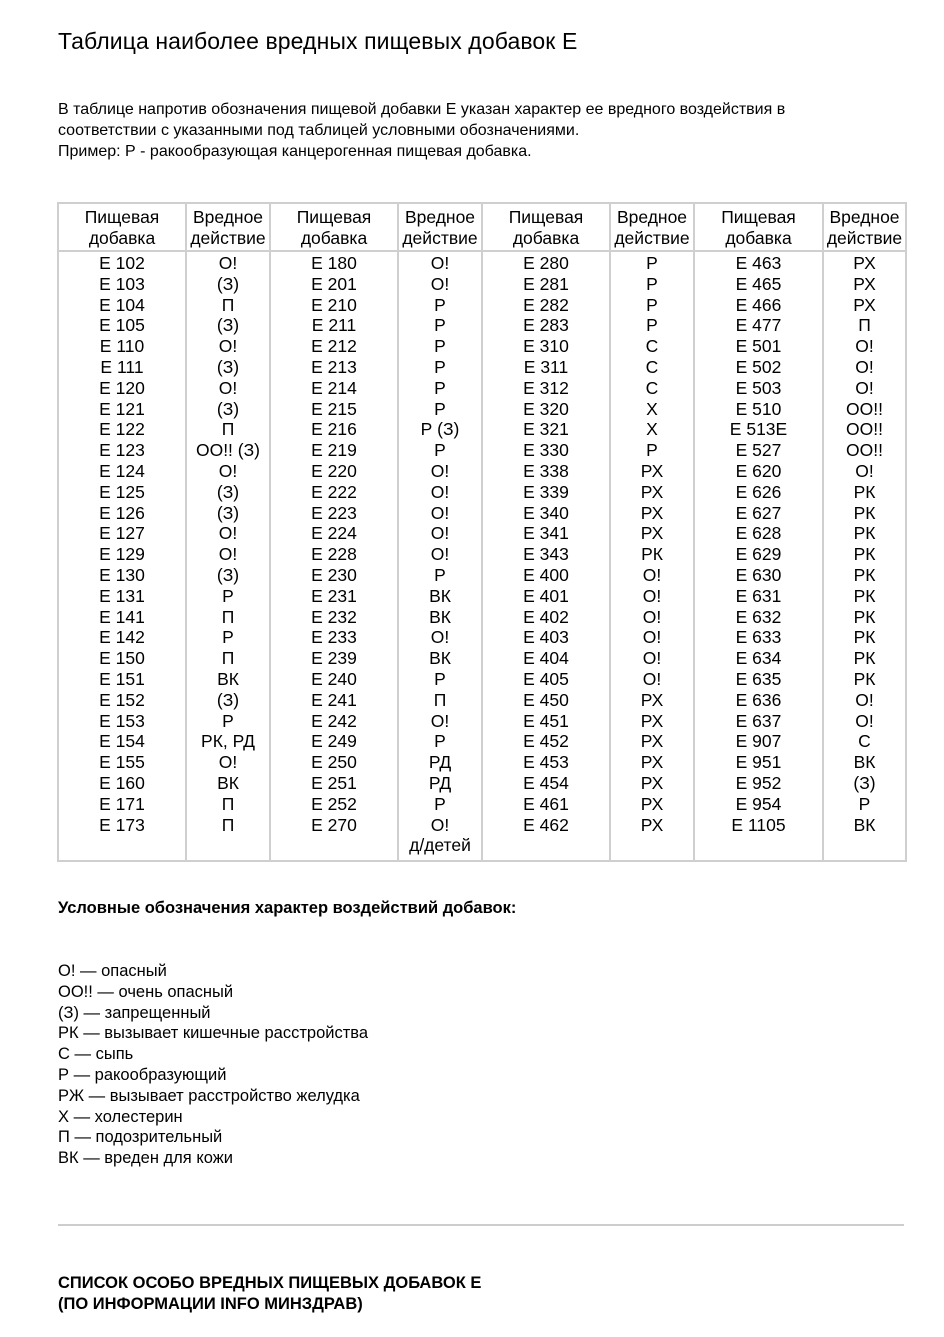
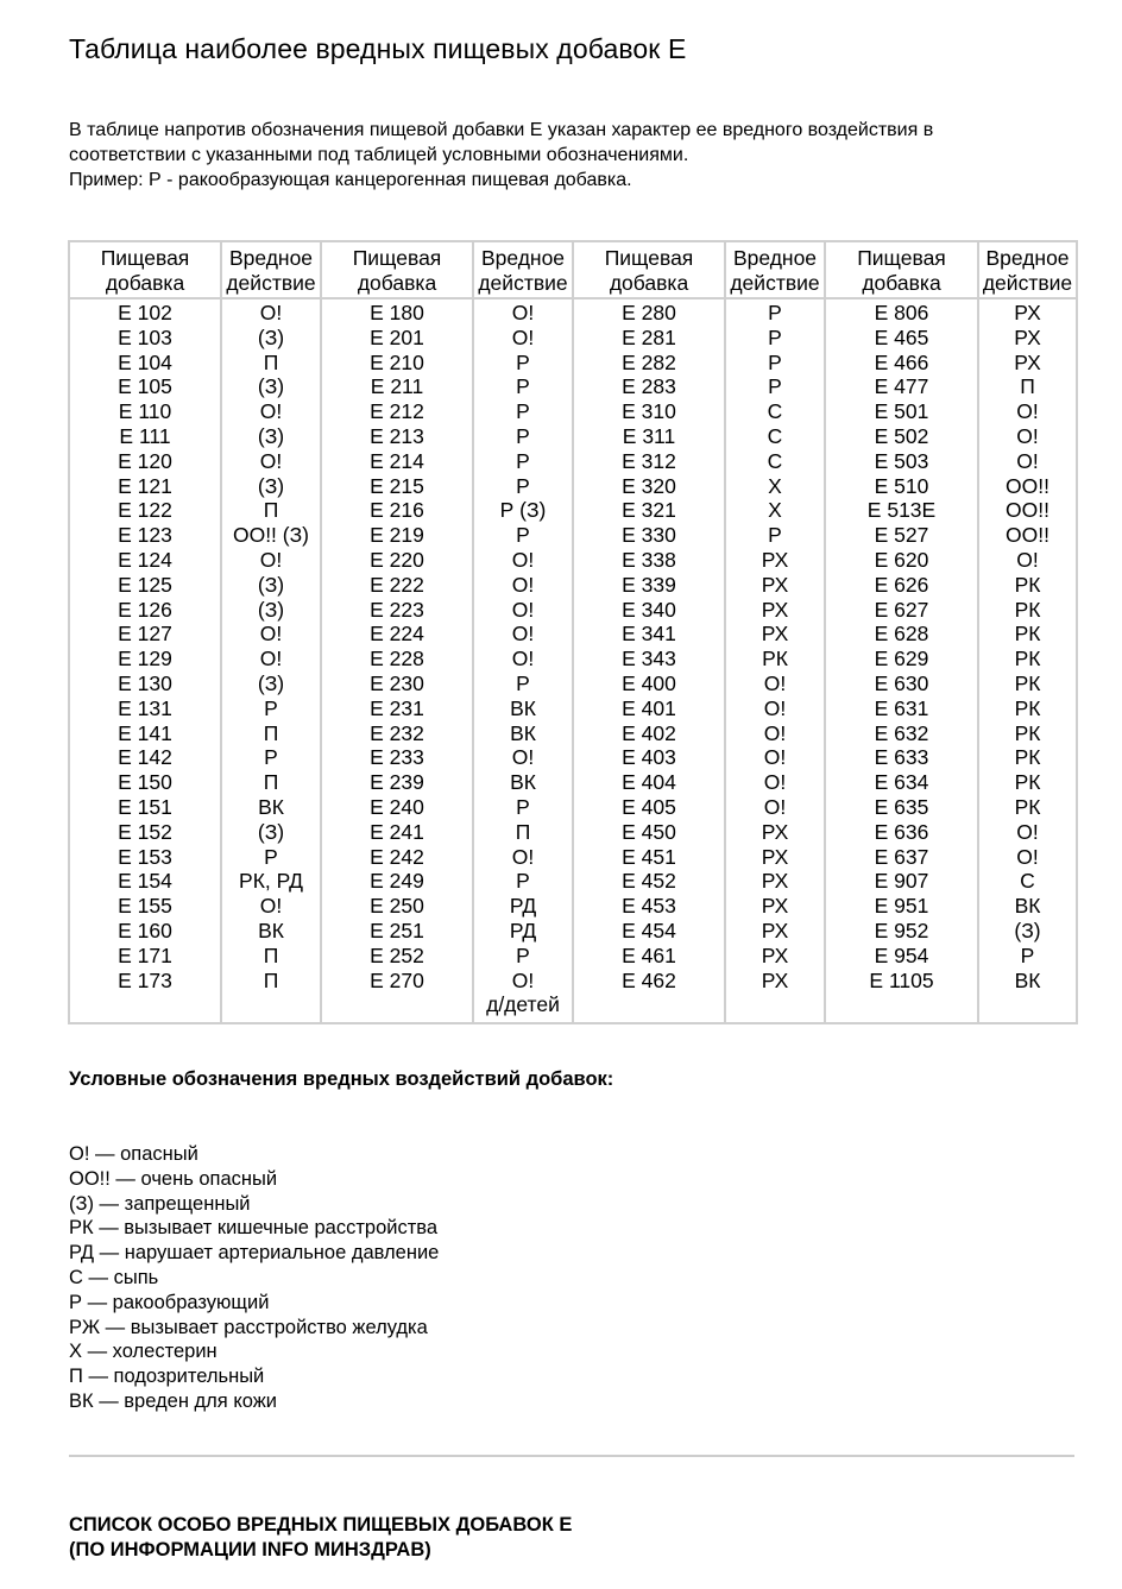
  Таблица наиболее вредных пищевых добавок Е
  В таблице напротив обозначения пищевой добавки Е указан характер ее вредного воздействия в
  соответствии с указанными под таблицей условными обозначениями.
  Пример: Р - ракообразующая канцерогенная пищевая добавка.
  Пищеваядобавка	Вредноедействие	Пищеваядобавка	Вредноедействие	Пищеваядобавка	Вредноедействие	Пищеваядобавка	Вредноедействие
- Е 102Е 103Е 104Е 105Е 110Е 111Е 120Е 121Е 122Е 123Е 124Е 125Е 126Е 127Е 129Е 130Е 131Е 141Е 142Е 150Е 151Е 152Е 153Е 154Е 155Е 160Е 171Е 173	О!(З)П(З)О!(З)О!(З)ПОО!! (З)О!(З)(З)О!О!(З)РПРПВК(З)РРК, РДО!ВКПП	Е 180Е 201Е 210Е 211Е 212Е 213Е 214Е 215Е 216Е 219Е 220Е 222Е 223Е 224Е 228Е 230Е 231Е 232Е 233Е 239Е 240Е 241Е 242Е 249Е 250Е 251Е 252Е 270	О!О!РРРРРРР (З)РО!О!О!О!О!РВКВКО!ВКРПО!РРДРДРО!д/детей	Е 280Е 281Е 282Е 283Е 310Е 311Е 312Е 320Е 321Е 330Е 338Е 339Е 340Е 341Е 343Е 400Е 401Е 402Е 403Е 404Е 405Е 450Е 451Е 452Е 453Е 454Е 461Е 462	РРРРСССХХРРХРХРХРХРКО!О!О!О!О!О!РХРХРХРХРХРХРХ	Е 463Е 465Е 466Е 477Е 501Е 502Е 503Е 510Е 513ЕЕ 527Е 620Е 626Е 627Е 628Е 629Е 630Е 631Е 632Е 633Е 634Е 635Е 636Е 637Е 907Е 951Е 952Е 954Е 1105	РХРХРХПО!О!О!ОО!!ОО!!ОО!!О!РКРКРКРКРКРКРКРКРКРКО!О!СВК(З)РВК
+ Е 102Е 103Е 104Е 105Е 110Е 111Е 120Е 121Е 122Е 123Е 124Е 125Е 126Е 127Е 129Е 130Е 131Е 141Е 142Е 150Е 151Е 152Е 153Е 154Е 155Е 160Е 171Е 173	О!(З)П(З)О!(З)О!(З)ПОО!! (З)О!(З)(З)О!О!(З)РПРПВК(З)РРК, РДО!ВКПП	Е 180Е 201Е 210Е 211Е 212Е 213Е 214Е 215Е 216Е 219Е 220Е 222Е 223Е 224Е 228Е 230Е 231Е 232Е 233Е 239Е 240Е 241Е 242Е 249Е 250Е 251Е 252Е 270	О!О!РРРРРРР (З)РО!О!О!О!О!РВКВКО!ВКРПО!РРДРДРО!д/детей	Е 280Е 281Е 282Е 283Е 310Е 311Е 312Е 320Е 321Е 330Е 338Е 339Е 340Е 341Е 343Е 400Е 401Е 402Е 403Е 404Е 405Е 450Е 451Е 452Е 453Е 454Е 461Е 462	РРРРСССХХРРХРХРХРХРКО!О!О!О!О!О!РХРХРХРХРХРХРХ	Е 806Е 465Е 466Е 477Е 501Е 502Е 503Е 510Е 513ЕЕ 527Е 620Е 626Е 627Е 628Е 629Е 630Е 631Е 632Е 633Е 634Е 635Е 636Е 637Е 907Е 951Е 952Е 954Е 1105	РХРХРХПО!О!О!ОО!!ОО!!ОО!!О!РКРКРКРКРКРКРКРКРКРКО!О!СВК(З)РВК
- Условные обозначения характер воздействий добавок:
+ Условные обозначения вредных воздействий добавок:
  О! — опасный
  ОО!! — очень опасный
  (З) — запрещенный
  РК — вызывает кишечные расстройства
+ РД — нарушает артериальное давление
  С — сыпь
  Р — ракообразующий
  РЖ — вызывает расстройство желудка
  Х — холестерин
  П — подозрительный
  ВК — вреден для кожи
  СПИСОК ОСОБО ВРЕДНЫХ ПИЩЕВЫХ ДОБАВОК Е
  (ПО ИНФОРМАЦИИ INFO МИНЗДРАВ)
